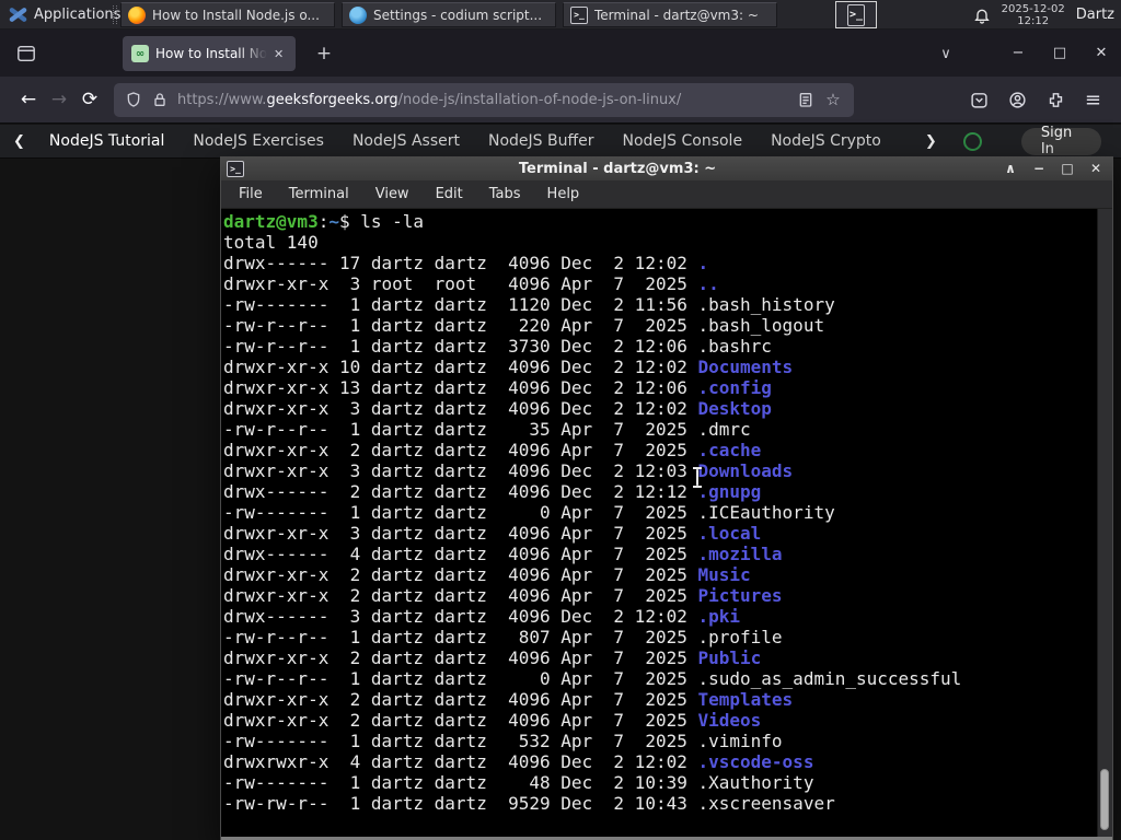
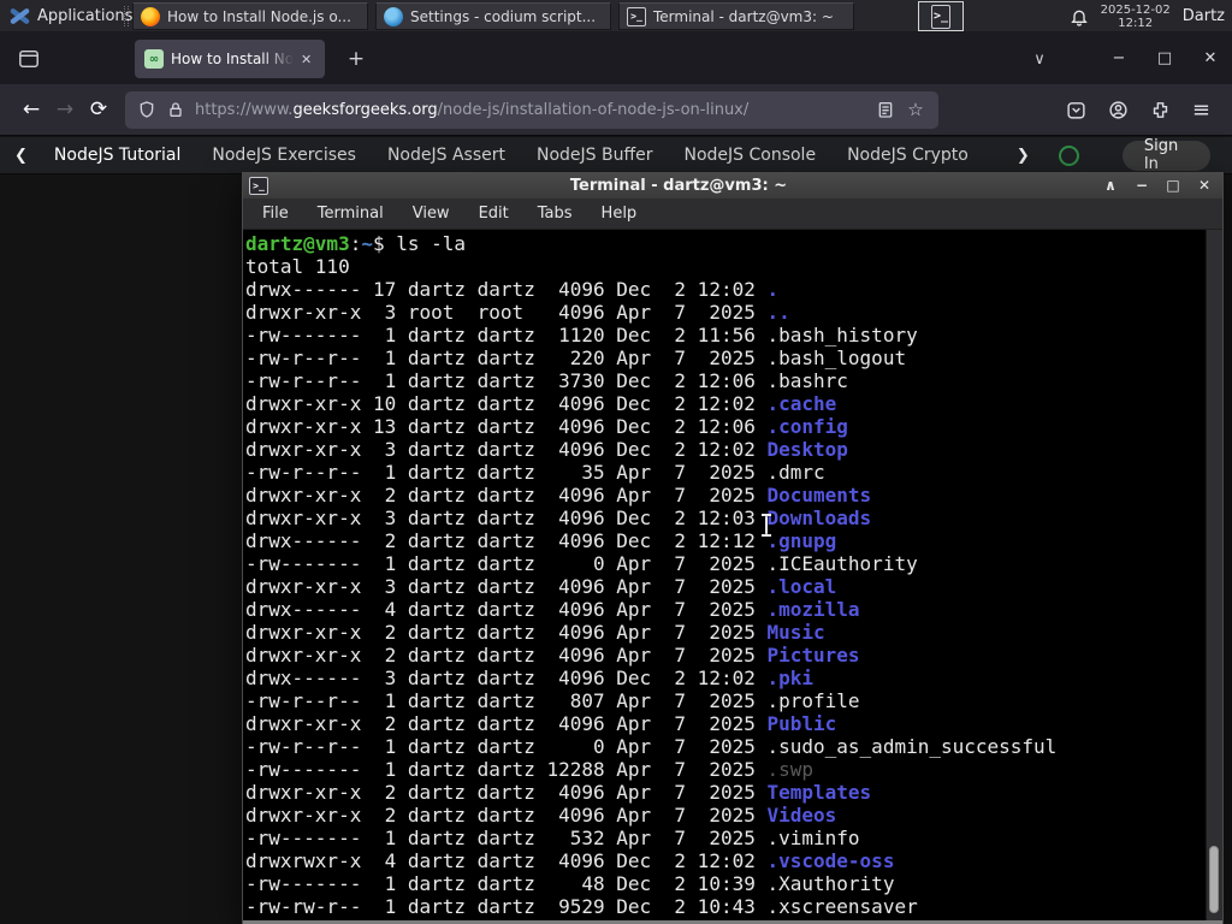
  ∞
  ✕
  +
  ∨
  −
  □
  ✕
  ←
  →
  ⟳
  https://www.geeksforgeeks.org/node-js/installation-of-node-js-on-linux/
  ☆
  ≡
  ❮
  NodeJS Tutorial
  NodeJS Exercises
  NodeJS Assert
  NodeJS Buffer
  NodeJS Console
  NodeJS Crypto
  ❯
  Sign In
  >_
  Terminal - dartz@vm3: ~
  ∧
  −
  □
  ✕
  File
  Terminal
  View
  Edit
  Tabs
  Help
  dartz@vm3:~$ ls -la
- total 140
+ total 110
  drwx------ 17 dartz dartz 4096 Dec 2 12:02 .
  drwxr-xr-x 3 root root 4096 Apr 7 2025 ..
  -rw------- 1 dartz dartz 1120 Dec 2 11:56 .bash_history
  -rw-r--r-- 1 dartz dartz 220 Apr 7 2025 .bash_logout
  -rw-r--r-- 1 dartz dartz 3730 Dec 2 12:06 .bashrc
- drwxr-xr-x 10 dartz dartz 4096 Dec 2 12:02 Documents
+ drwxr-xr-x 10 dartz dartz 4096 Dec 2 12:02 .cache
  drwxr-xr-x 13 dartz dartz 4096 Dec 2 12:06 .config
  drwxr-xr-x 3 dartz dartz 4096 Dec 2 12:02 Desktop
  -rw-r--r-- 1 dartz dartz 35 Apr 7 2025 .dmrc
- drwxr-xr-x 2 dartz dartz 4096 Apr 7 2025 .cache
+ drwxr-xr-x 2 dartz dartz 4096 Apr 7 2025 Documents
  drwxr-xr-x 3 dartz dartz 4096 Dec 2 12:03 Downloads
  drwx------ 2 dartz dartz 4096 Dec 2 12:12 .gnupg
  -rw------- 1 dartz dartz 0 Apr 7 2025 .ICEauthority
  drwxr-xr-x 3 dartz dartz 4096 Apr 7 2025 .local
  drwx------ 4 dartz dartz 4096 Apr 7 2025 .mozilla
  drwxr-xr-x 2 dartz dartz 4096 Apr 7 2025 Music
  drwxr-xr-x 2 dartz dartz 4096 Apr 7 2025 Pictures
  drwx------ 3 dartz dartz 4096 Dec 2 12:02 .pki
  -rw-r--r-- 1 dartz dartz 807 Apr 7 2025 .profile
  drwxr-xr-x 2 dartz dartz 4096 Apr 7 2025 Public
  -rw-r--r-- 1 dartz dartz 0 Apr 7 2025 .sudo_as_admin_successful
+ -rw------- 1 dartz dartz 12288 Apr 7 2025 .swp
  drwxr-xr-x 2 dartz dartz 4096 Apr 7 2025 Templates
  drwxr-xr-x 2 dartz dartz 4096 Apr 7 2025 Videos
  -rw------- 1 dartz dartz 532 Apr 7 2025 .viminfo
  drwxrwxr-x 4 dartz dartz 4096 Dec 2 12:02 .vscode-oss
  -rw------- 1 dartz dartz 48 Dec 2 10:39 .Xauthority
  -rw-rw-r-- 1 dartz dartz 9529 Dec 2 10:43 .xscreensaver
  Applications
  How to Install Node.js o...
  Settings - codium script...
  >_
  Terminal - dartz@vm3: ~
  >_
  2025-12-02
  12:12
  Dartz
